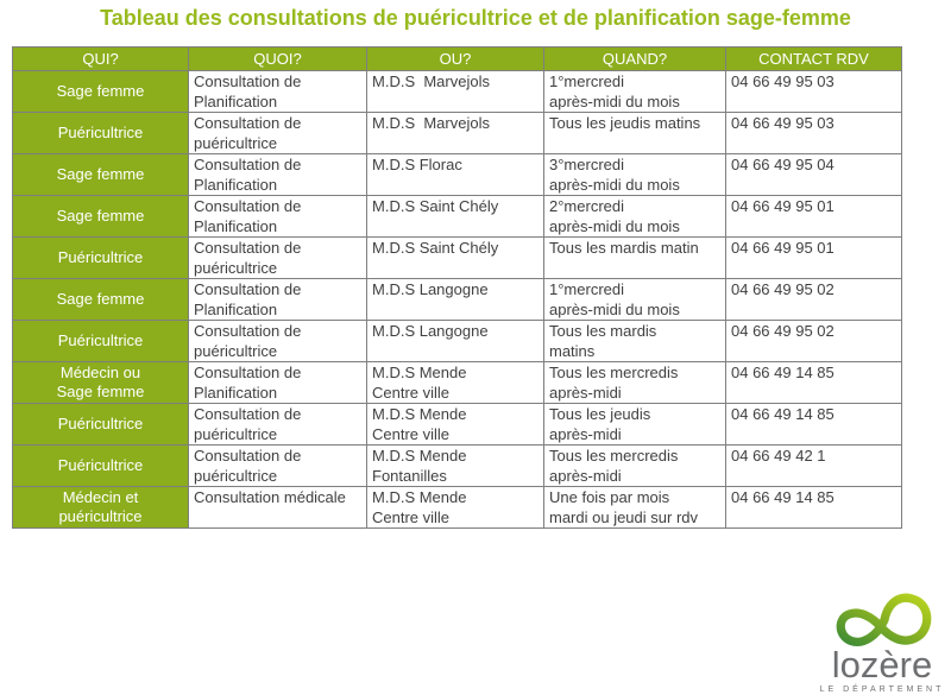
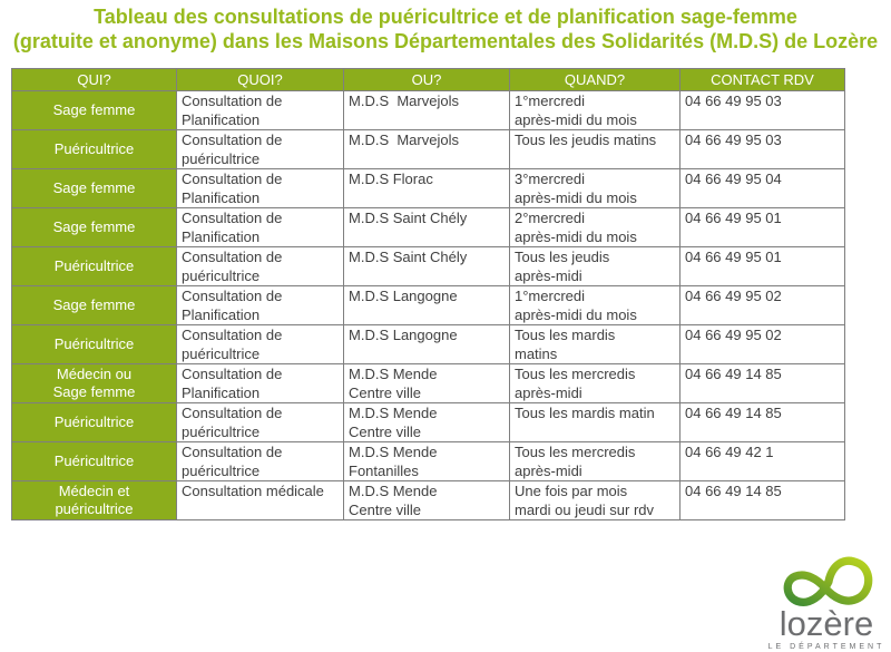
  Tableau des consultations de puéricultrice et de planification sage-femme
+ (gratuite et anonyme) dans les Maisons Départementales des Solidarités (M.D.S) de Lozère
  QUI?	QUOI?	OU?	QUAND?	CONTACT RDV
  Sage femme	Consultation de Planification	M.D.S Marvejols	1°mercredi après-midi du mois	04 66 49 95 03
  Puéricultrice	Consultation de puéricultrice	M.D.S Marvejols	Tous les jeudis matins	04 66 49 95 03
  Sage femme	Consultation de Planification	M.D.S Florac	3°mercredi après-midi du mois	04 66 49 95 04
  Sage femme	Consultation de Planification	M.D.S Saint Chély	2°mercredi après-midi du mois	04 66 49 95 01
- Puéricultrice	Consultation de puéricultrice	M.D.S Saint Chély	Tous les mardis matin	04 66 49 95 01
+ Puéricultrice	Consultation de puéricultrice	M.D.S Saint Chély	Tous les jeudis après-midi	04 66 49 95 01
  Sage femme	Consultation de Planification	M.D.S Langogne	1°mercredi après-midi du mois	04 66 49 95 02
  Puéricultrice	Consultation de puéricultrice	M.D.S Langogne	Tous les mardis matins	04 66 49 95 02
  Médecin ou Sage femme	Consultation de Planification	M.D.S Mende Centre ville	Tous les mercredis après-midi	04 66 49 14 85
- Puéricultrice	Consultation de puéricultrice	M.D.S Mende Centre ville	Tous les jeudis après-midi	04 66 49 14 85
+ Puéricultrice	Consultation de puéricultrice	M.D.S Mende Centre ville	Tous les mardis matin	04 66 49 14 85
  Puéricultrice	Consultation de puéricultrice	M.D.S Mende Fontanilles	Tous les mercredis après-midi	04 66 49 42 1
  Médecin et puéricultrice	Consultation médicale	M.D.S Mende Centre ville	Une fois par mois mardi ou jeudi sur rdv	04 66 49 14 85
  lozère
